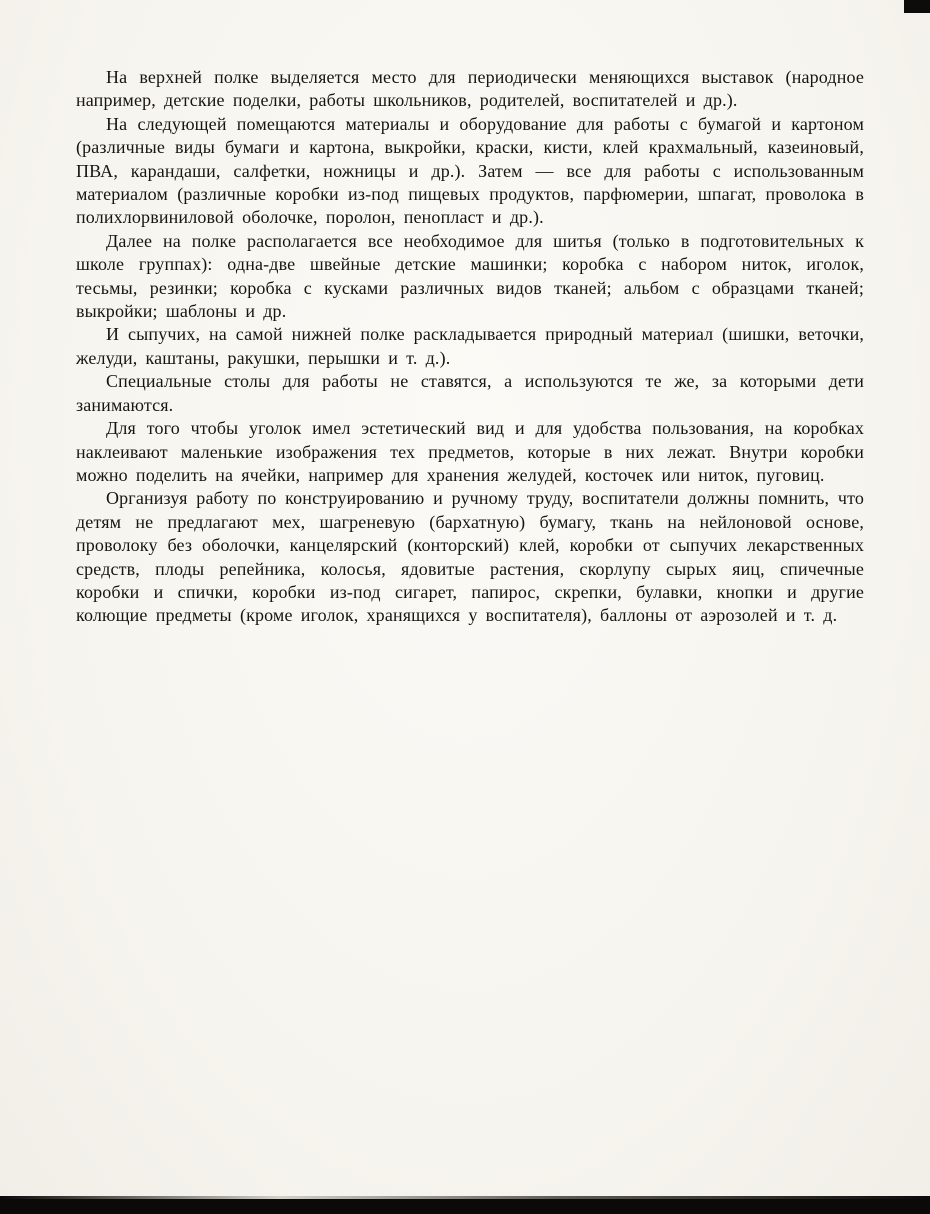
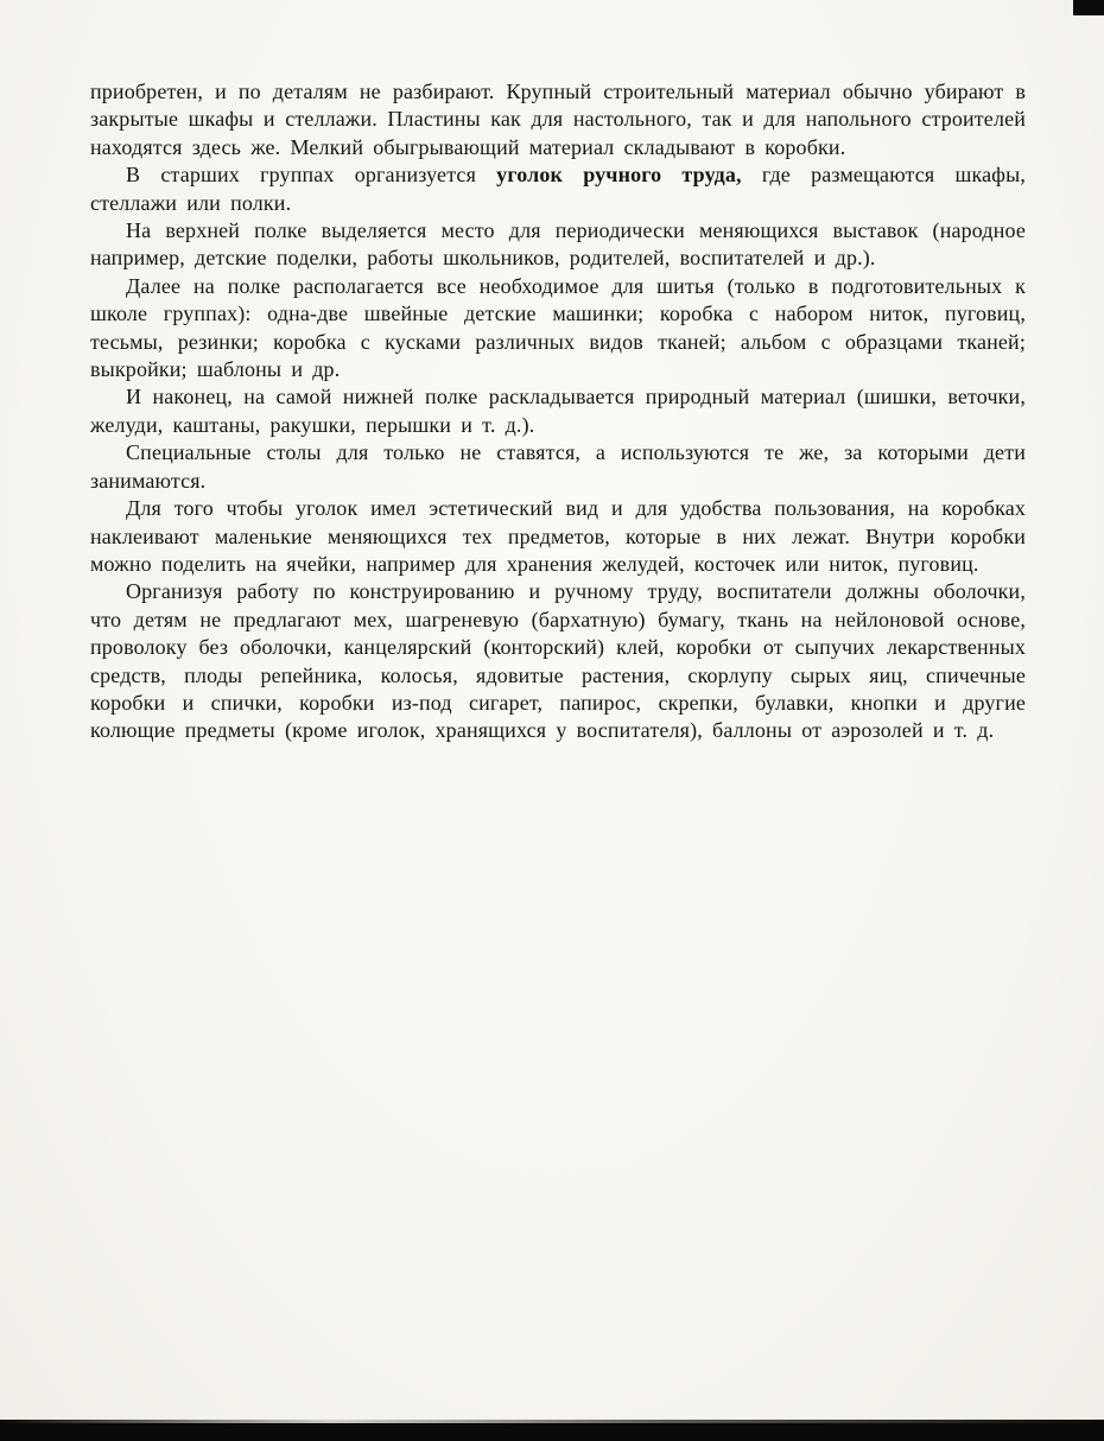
+ приобретен, и по деталям не разбирают. Крупный строительный материал обычно убирают в закрытые шкафы и стеллажи. Пластины как для настольного, так и для напольного строителей находятся здесь же. Мелкий обыгрывающий материал складывают в коробки.
+ В старших группах организуется уголок ручного труда, где размещаются шкафы, стеллажи или полки.
  На верхней полке выделяется место для периодически меняющихся выставок (народное например, детские поделки, работы школьников, родителей, воспитателей и др.).
- На следующей помещаются материалы и оборудование для работы с бумагой и картоном (различные виды бумаги и картона, выкройки, краски, кисти, клей крахмальный, казеиновый, ПВА, карандаши, салфетки, ножницы и др.). Затем — все для работы с использованным материалом (различные коробки из-под пищевых продуктов, парфюмерии, шпагат, проволока в полихлорвиниловой оболочке, поролон, пенопласт и др.).
- Далее на полке располагается все необходимое для шитья (только в подготовительных к школе группах): одна-две швейные детские машинки; коробка с набором ниток, иголок, тесьмы, резинки; коробка с кусками различных видов тканей; альбом с образцами тканей; выкройки; шаблоны и др.
+ Далее на полке располагается все необходимое для шитья (только в подготовительных к школе группах): одна-две швейные детские машинки; коробка с набором ниток, пуговиц, тесьмы, резинки; коробка с кусками различных видов тканей; альбом с образцами тканей; выкройки; шаблоны и др.
- И сыпучих, на самой нижней полке раскладывается природный материал (шишки, веточки, желуди, каштаны, ракушки, перышки и т. д.).
+ И наконец, на самой нижней полке раскладывается природный материал (шишки, веточки, желуди, каштаны, ракушки, перышки и т. д.).
- Специальные столы для работы не ставятся, а используются те же, за которыми дети занимаются.
+ Специальные столы для только не ставятся, а используются те же, за которыми дети занимаются.
- Для того чтобы уголок имел эстетический вид и для удобства пользования, на коробках наклеивают маленькие изображения тех предметов, которые в них лежат. Внутри коробки можно поделить на ячейки, например для хранения желудей, косточек или ниток, пуговиц.
+ Для того чтобы уголок имел эстетический вид и для удобства пользования, на коробках наклеивают маленькие меняющихся тех предметов, которые в них лежат. Внутри коробки можно поделить на ячейки, например для хранения желудей, косточек или ниток, пуговиц.
- Организуя работу по конструированию и ручному труду, воспитатели должны помнить, что детям не предлагают мех, шагреневую (бархатную) бумагу, ткань на нейлоновой основе, проволоку без оболочки, канцелярский (конторский) клей, коробки от сыпучих лекарственных средств, плоды репейника, колосья, ядовитые растения, скорлупу сырых яиц, спичечные коробки и спички, коробки из-под сигарет, папирос, скрепки, булавки, кнопки и другие колющие предметы (кроме иголок, хранящихся у воспитателя), баллоны от аэрозолей и т. д.
+ Организуя работу по конструированию и ручному труду, воспитатели должны оболочки, что детям не предлагают мех, шагреневую (бархатную) бумагу, ткань на нейлоновой основе, проволоку без оболочки, канцелярский (конторский) клей, коробки от сыпучих лекарственных средств, плоды репейника, колосья, ядовитые растения, скорлупу сырых яиц, спичечные коробки и спички, коробки из-под сигарет, папирос, скрепки, булавки, кнопки и другие колющие предметы (кроме иголок, хранящихся у воспитателя), баллоны от аэрозолей и т. д.
